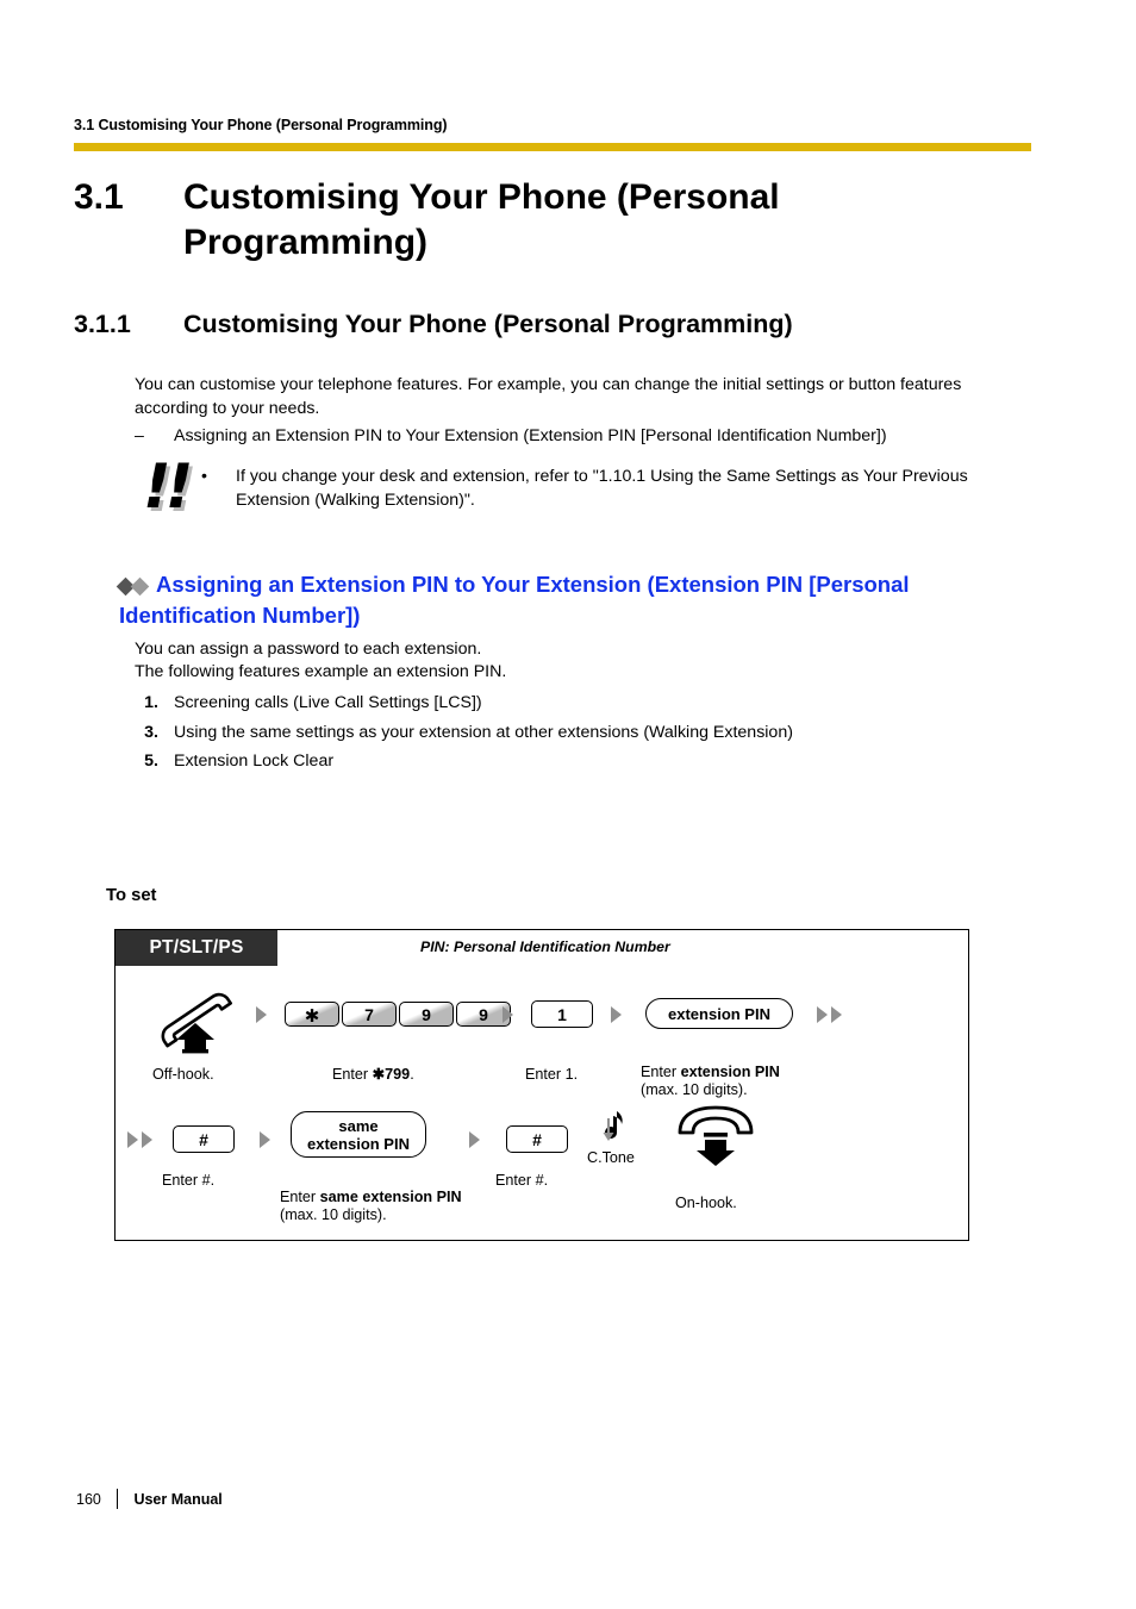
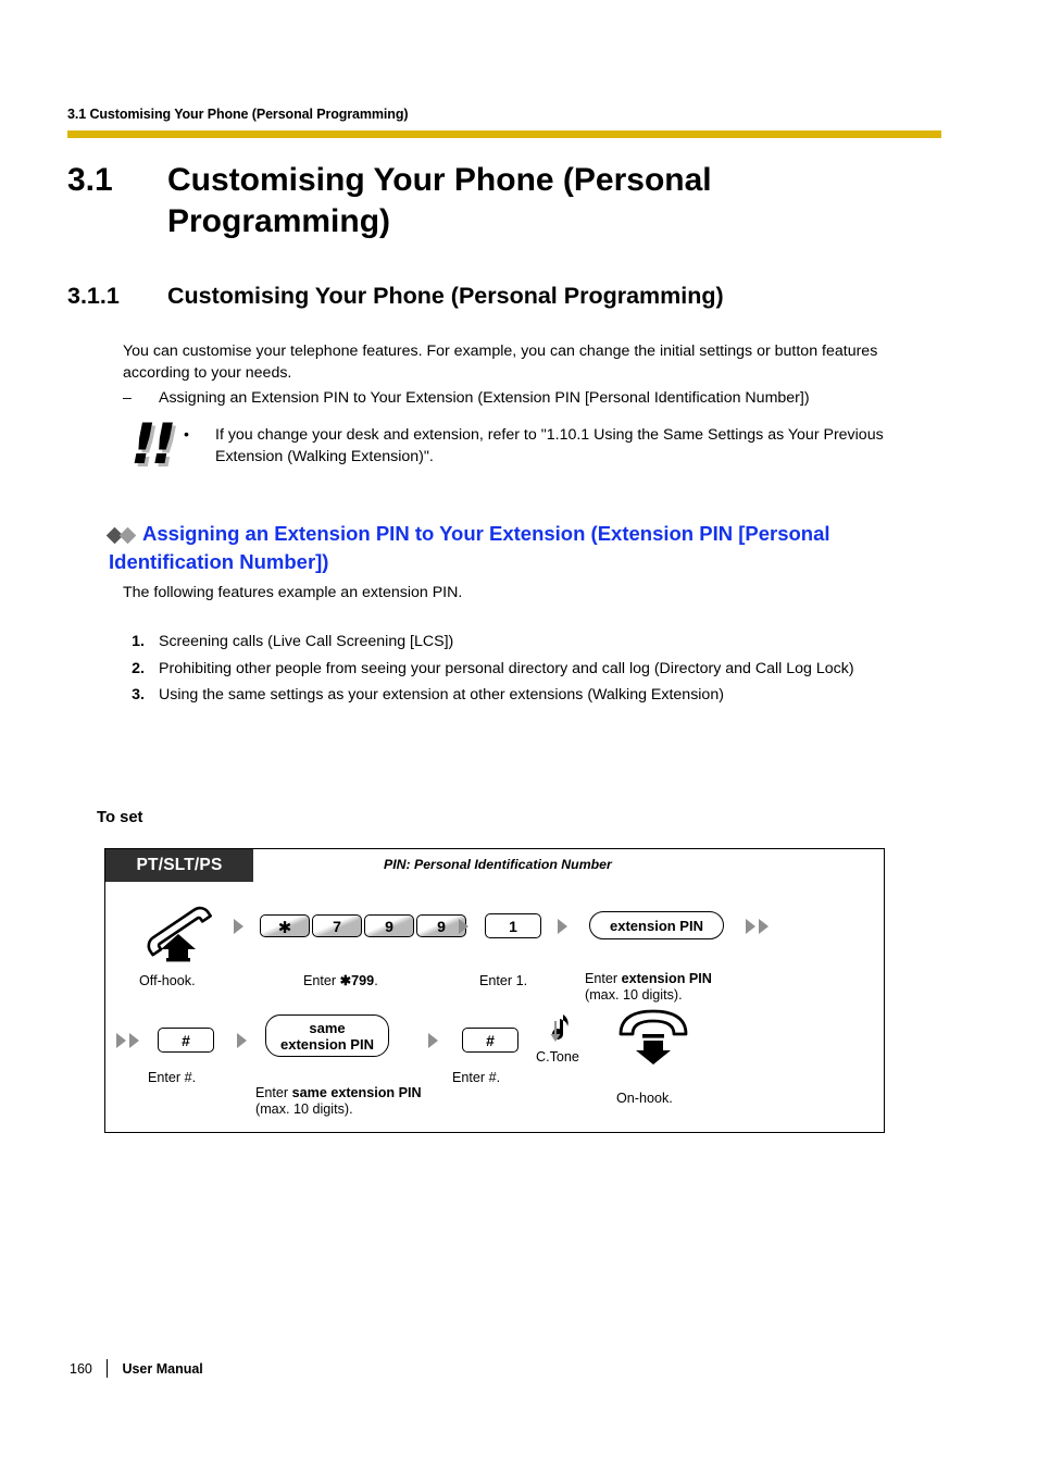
  3.1 Customising Your Phone (Personal Programming)
  3.1
  Customising Your Phone (Personal Programming)
  3.1.1
  Customising Your Phone (Personal Programming)
  You can customise your telephone features. For example, you can change the initial settings or button features according to your needs.
  –
  Assigning an Extension PIN to Your Extension (Extension PIN [Personal Identification Number])
  !!
  •
  If you change your desk and extension, refer to "1.10.1 Using the Same Settings as Your Previous Extension (Walking Extension)".
  Assigning an Extension PIN to Your Extension (Extension PIN [Personal Identification Number])
- You can assign a password to each extension.
  The following features example an extension PIN.
  1.
- Screening calls (Live Call Settings [LCS])
+ Screening calls (Live Call Screening [LCS])
+ 2.
+ Prohibiting other people from seeing your personal directory and call log (Directory and Call Log Lock)
  3.
  Using the same settings as your extension at other extensions (Walking Extension)
- 5.
- Extension Lock Clear
  To set
  PT/SLT/PS
  PIN: Personal Identification Number
  Off-hook.
  ✱
  7
  9
  9
  Enter ✱799.
  1
  Enter 1.
  extension PIN
  Enter extension PIN
  (max. 10 digits).
  #
  Enter #.
  same
  extension PIN
  Enter same extension PIN
  (max. 10 digits).
  #
  Enter #.
  C.Tone
  On-hook.
  160
  User Manual
